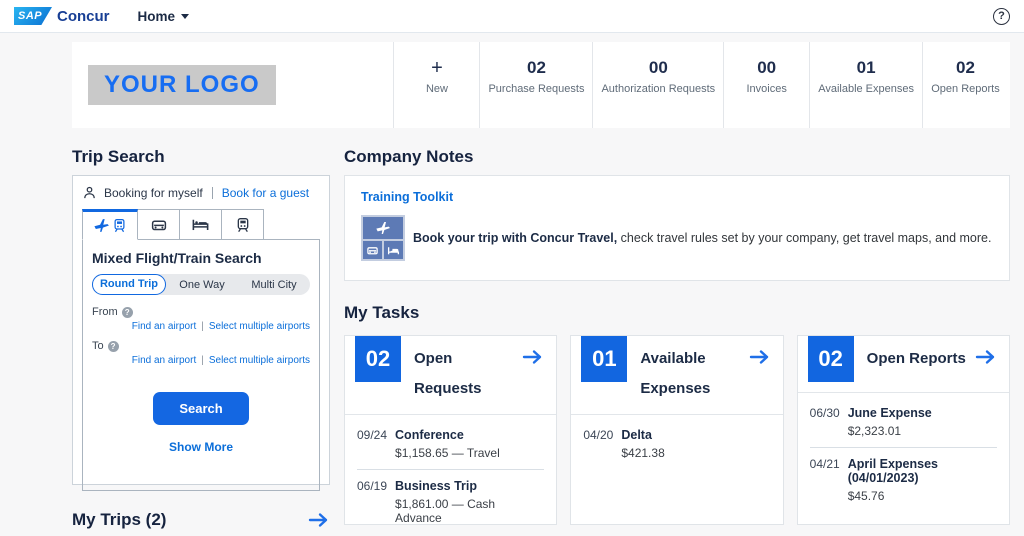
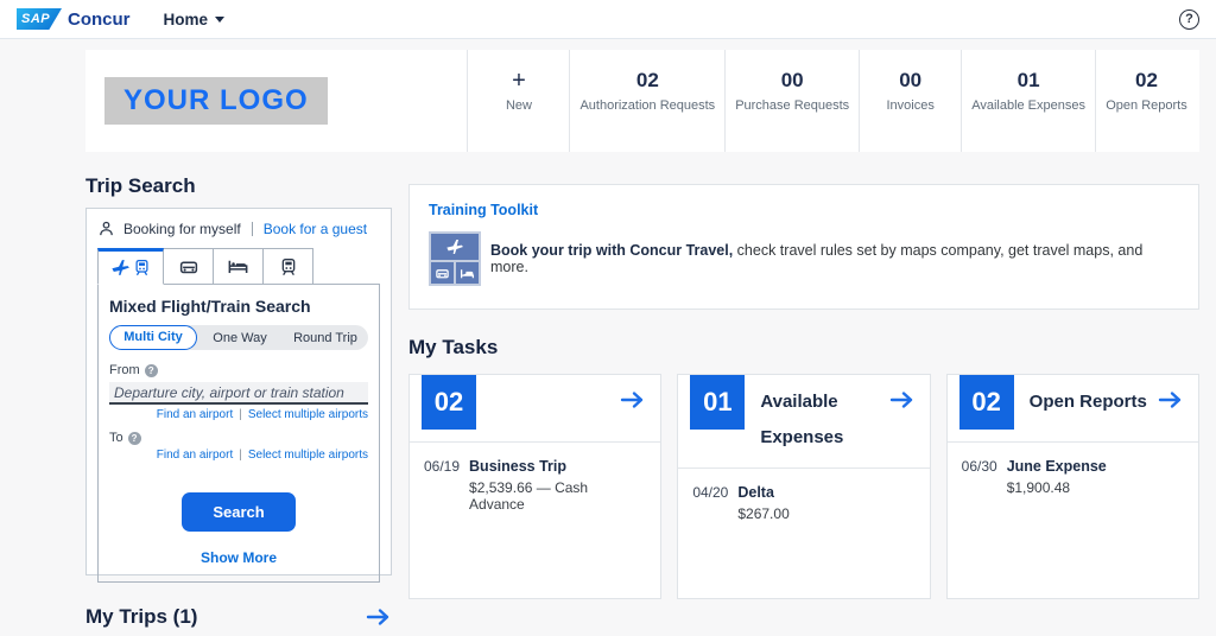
  SAP
  Concur
  Home
  ?
  YOUR LOGO
  +
  New
  02
- Purchase Requests
+ Authorization Requests
  00
- Authorization Requests
+ Purchase Requests
  00
  Invoices
  01
  Available Expenses
  02
  Open Reports
  Trip Search
  Booking for myself
  Book for a guest
  Mixed Flight/Train Search
- Round Trip
+ Multi City
  One Way
- Multi City
+ Round Trip
  From
  ?
+ Departure city, airport or train station
  Find an airport
  |
  Select multiple airports
  To
  ?
  Find an airport
  |
  Select multiple airports
  Search
  Show More
- My Trips (2)
+ My Trips (1)
- Company Notes
  Training Toolkit
- Book your trip with Concur Travel, check travel rules set by your company, get travel maps, and more.
+ Book your trip with Concur Travel, check travel rules set by maps company, get travel maps, and more.
  My Tasks
  02
- Open Requests
- 09/24
- Conference
- $1,158.65 — Travel
  06/19
  Business Trip
- $1,861.00 — Cash Advance
+ $2,539.66 — Cash Advance
  01
  Available Expenses
  04/20
  Delta
- $421.38
+ $267.00
  02
  Open Reports
  06/30
  June Expense
- $2,323.01
+ $1,900.48
- 04/21
- April Expenses (04/01/2023)
- $45.76
